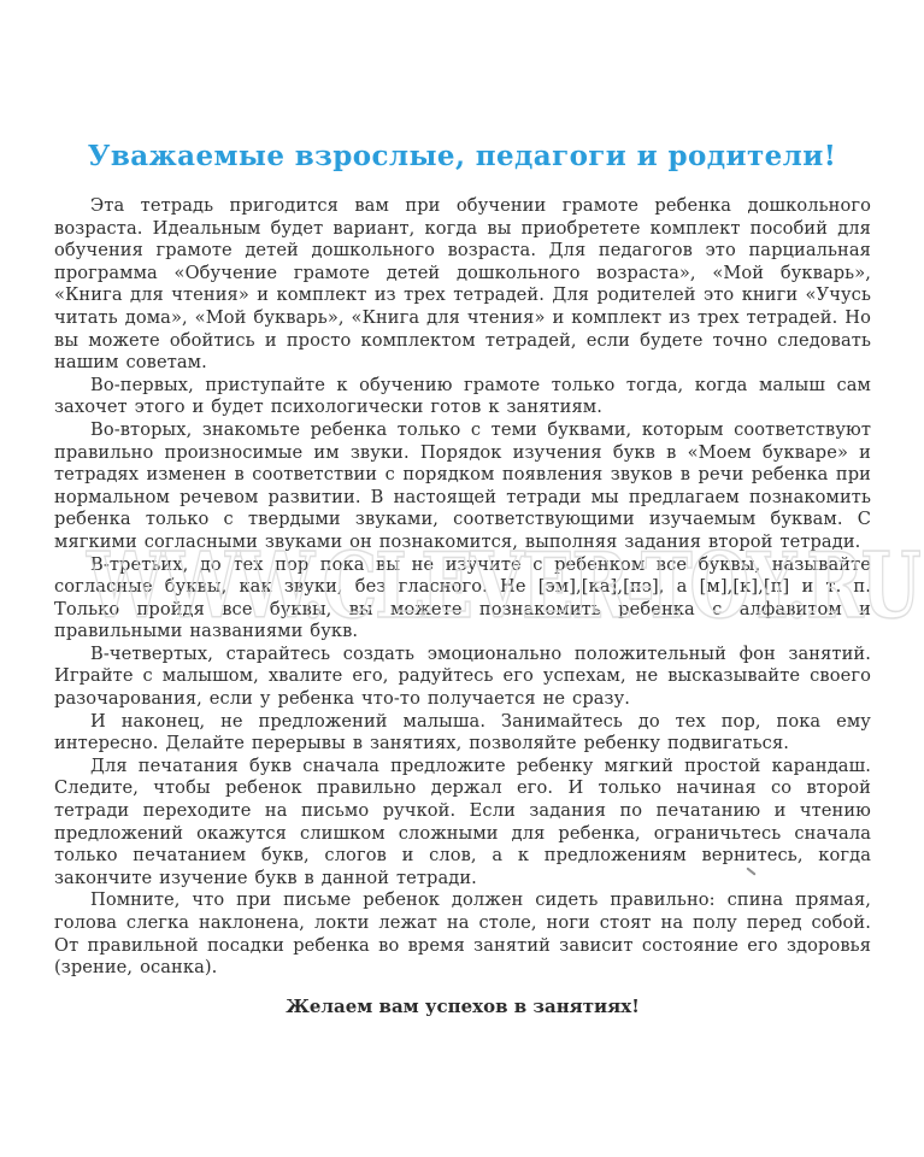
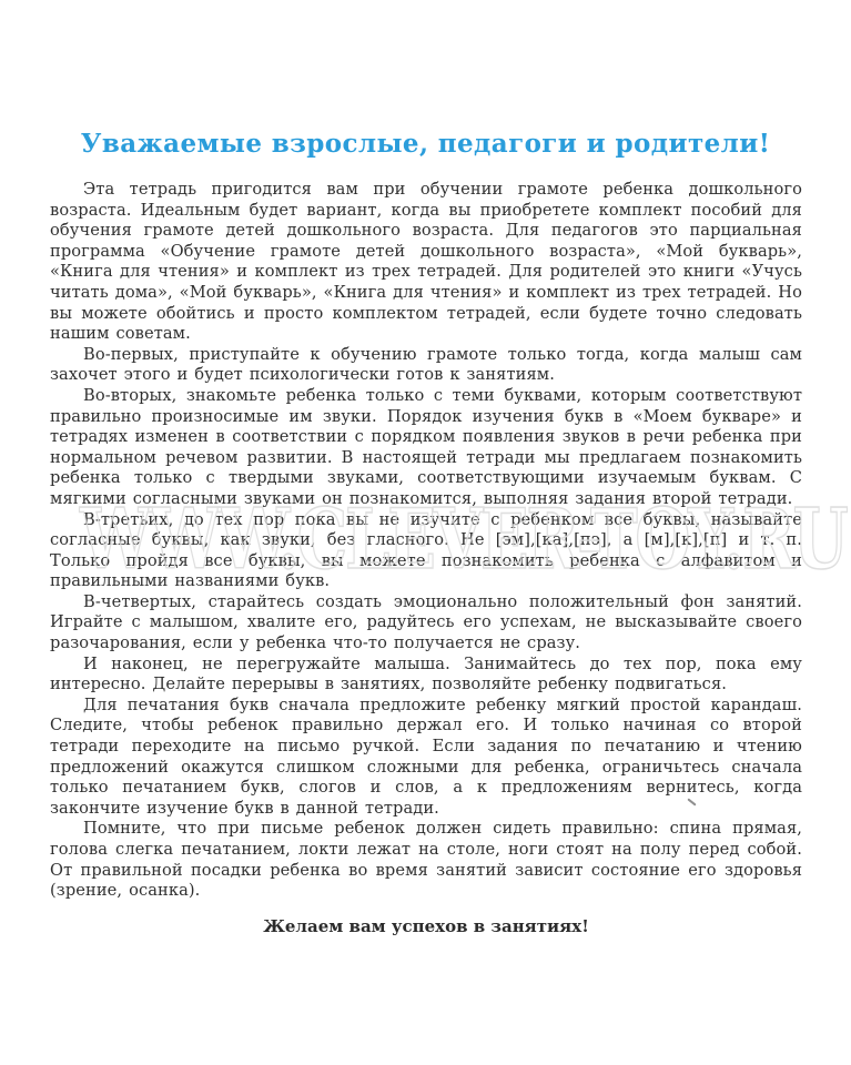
  WWW.CLEVER-TOY.RU
  Уважаемые взрослые, педагоги и родители!
  Эта тетрадь пригодится вам при обучении грамоте ребенка дошкольного возраста. Идеальным будет вариант, когда вы приобретете комплект пособий для обучения грамоте детей дошкольного возраста. Для педагогов это парциальная программа «Обучение грамоте детей дошкольного возраста», «Мой букварь», «Книга для чтения» и комплект из трех тетрадей. Для родителей это книги «Учусь читать дома», «Мой букварь», «Книга для чтения» и комплект из трех тетрадей. Но вы можете обойтись и просто комплектом тетрадей, если будете точно следовать нашим советам.
  Во-первых, приступайте к обучению грамоте только тогда, когда малыш сам захочет этого и будет психологически готов к занятиям.
  Во-вторых, знакомьте ребенка только с теми буквами, которым соответствуют правильно произносимые им звуки. Порядок изучения букв в «Моем букваре» и тетрадях изменен в соответствии с порядком появления звуков в речи ребенка при нормальном речевом развитии. В настоящей тетради мы предлагаем познакомить ребенка только с твердыми звуками, соответствующими изучаемым буквам. С мягкими согласными звуками он познакомится, выполняя задания второй тетради.
  В-третьих, до тех пор пока вы не изучите с ребенком все буквы, называйте согласные буквы, как звуки, без гласного. Не [эм],[ка],[пэ], а [м],[к],[п] и т. п. Только пройдя все буквы, вы можете познакомить ребенка с алфавитом и правильными названиями букв.
  В-четвертых, старайтесь создать эмоционально положительный фон занятий. Играйте с малышом, хвалите его, радуйтесь его успехам, не высказывайте своего разочарования, если у ребенка что-то получается не сразу.
- И наконец, не предложений малыша. Занимайтесь до тех пор, пока ему интересно. Делайте перерывы в занятиях, позволяйте ребенку подвигаться.
+ И наконец, не перегружайте малыша. Занимайтесь до тех пор, пока ему интересно. Делайте перерывы в занятиях, позволяйте ребенку подвигаться.
  Для печатания букв сначала предложите ребенку мягкий простой карандаш. Следите, чтобы ребенок правильно держал его. И только начиная со второй тетради переходите на письмо ручкой. Если задания по печатанию и чтению предложений окажутся слишком сложными для ребенка, ограничьтесь сначала только печатанием букв, слогов и слов, а к предложениям вернитесь, когда закончите изучение букв в данной тетради.
- Помните, что при письме ребенок должен сидеть правильно: спина прямая, голова слегка наклонена, локти лежат на столе, ноги стоят на полу перед собой. От правильной посадки ребенка во время занятий зависит состояние его здоровья (зрение, осанка).
+ Помните, что при письме ребенок должен сидеть правильно: спина прямая, голова слегка печатанием, локти лежат на столе, ноги стоят на полу перед собой. От правильной посадки ребенка во время занятий зависит состояние его здоровья (зрение, осанка).
  Желаем вам успехов в занятиях!
